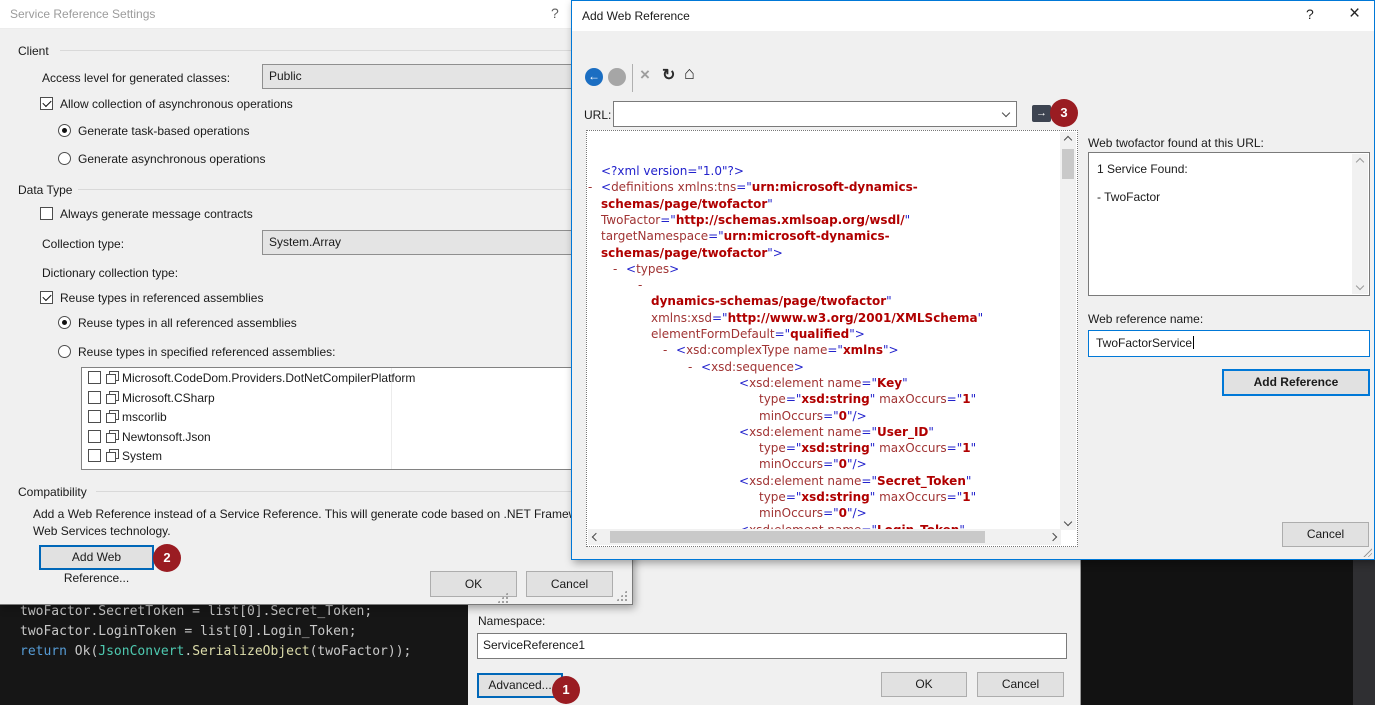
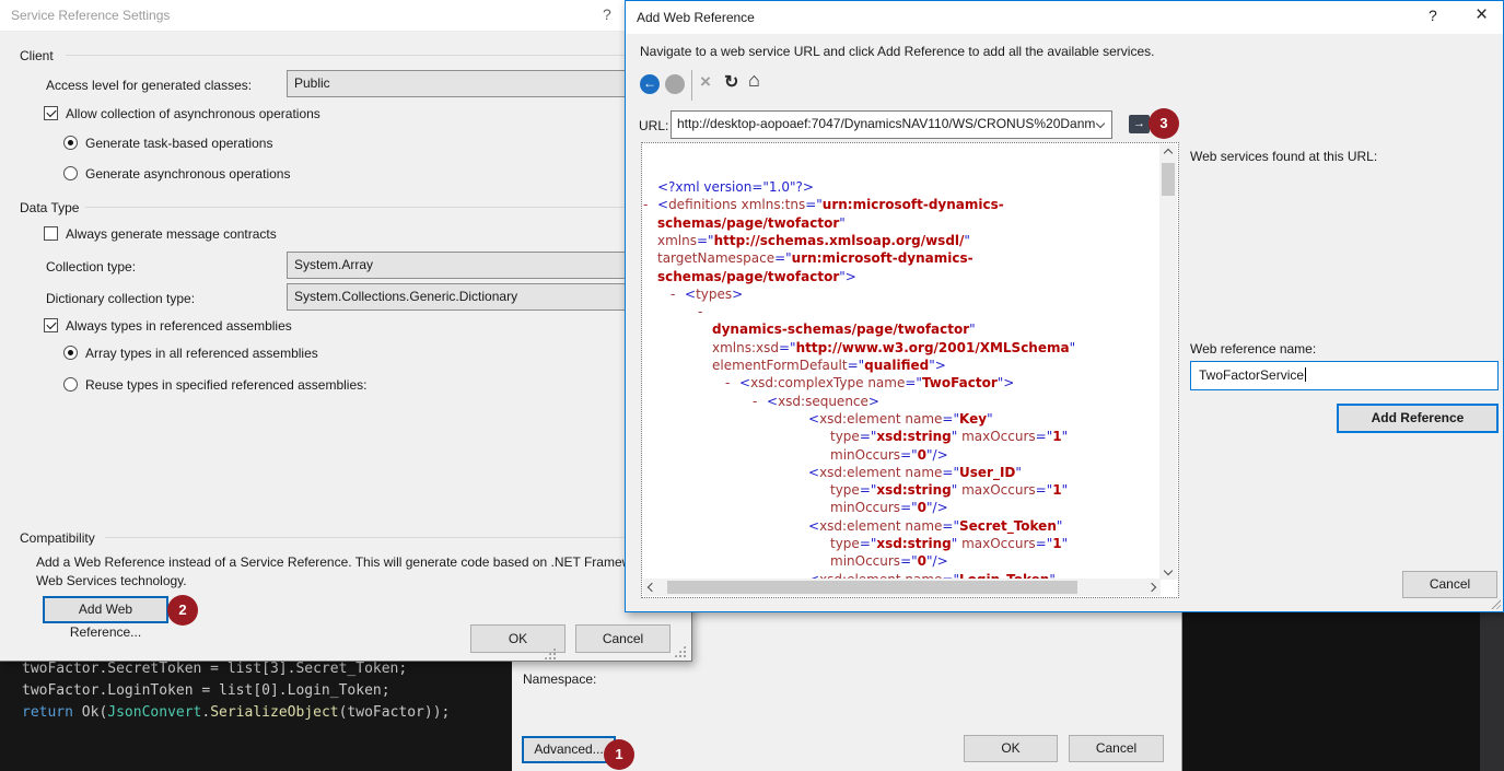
- twoFactor.SecretToken = list[0].Secret_Token;
+ twoFactor.SecretToken = list[3].Secret_Token;
  twoFactor.LoginToken = list[0].Login_Token;
  return Ok(JsonConvert.SerializeObject(twoFactor));
  Namespace:
- ServiceReference1
  Advanced...
  OK
  Cancel
  Service Reference Settings
  ?
  Client
  Access level for generated classes:
  Public
  Allow collection of asynchronous operations
  Generate task-based operations
  Generate asynchronous operations
  Data Type
  Always generate message contracts
  Collection type:
  System.Array
  Dictionary collection type:
+ System.Collections.Generic.Dictionary
- Reuse types in referenced assemblies
+ Always types in referenced assemblies
- Reuse types in all referenced assemblies
+ Array types in all referenced assemblies
  Reuse types in specified referenced assemblies:
- Microsoft.CodeDom.Providers.DotNetCompilerPlatform
- Microsoft.CSharp
- mscorlib
- Newtonsoft.Json
- System
  Compatibility
  Add a Web Reference instead of a Service Reference. This will generate code based on .NET Frame
  Web Services technology.
  Add Web Reference...
  OK
  Cancel
  Add Web Reference
  ?
  ×
+ Navigate to a web service URL and click Add Reference to add all the available services.
  ←
  ×
  ↻
  ⌂
  URL:
+ http://desktop-aopoaef:7047/DynamicsNAV110/WS/CRONUS%20Danm
  →
  <?xml version="1.0"?>
  -
  <definitions xmlns:tns="urn:microsoft-dynamics-
  schemas/page/twofactor"
- TwoFactor="http://schemas.xmlsoap.org/wsdl/"
+ xmlns="http://schemas.xmlsoap.org/wsdl/"
  targetNamespace="urn:microsoft-dynamics-
  schemas/page/twofactor">
  -
  <types>
  -
  dynamics-schemas/page/twofactor"
  xmlns:xsd="http://www.w3.org/2001/XMLSchema"
  elementFormDefault="qualified">
  -
- <xsd:complexType name="xmlns">
+ <xsd:complexType name="TwoFactor">
  -
  <xsd:sequence>
  <xsd:element name="Key"
  type="xsd:string" maxOccurs="1"
  minOccurs="0"/>
  <xsd:element name="User_ID"
  type="xsd:string" maxOccurs="1"
  minOccurs="0"/>
  <xsd:element name="Secret_Token"
  type="xsd:string" maxOccurs="1"
  minOccurs="0"/>
- Web twofactor found at this URL:
+ Web services found at this URL:
- 1 Service Found:
- - TwoFactor
  Web reference name:
  TwoFactorService
  Add Reference
  Cancel
  1
  2
  3
